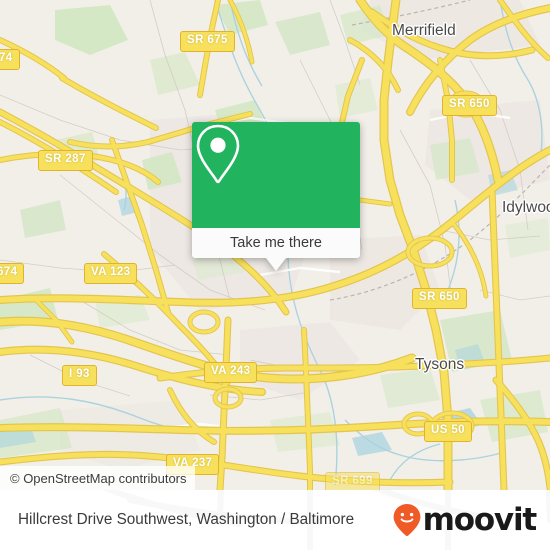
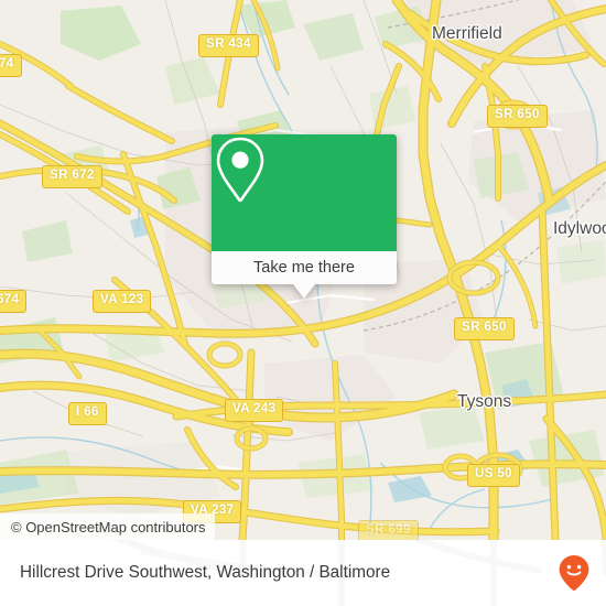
- SR 675
+ SR 434
  SR 650
  74
- SR 287
+ SR 672
  674
  VA 123
  SR 650
- I 93
+ I 66
  VA 243
  US 50
  VA 237
  SR 699
  Merrifield
  Idylwo
  Tysons
  © OpenStreetMap contributors
  Take me there
  Hillcrest Drive Southwest, Washington / Baltimore
- moovit
